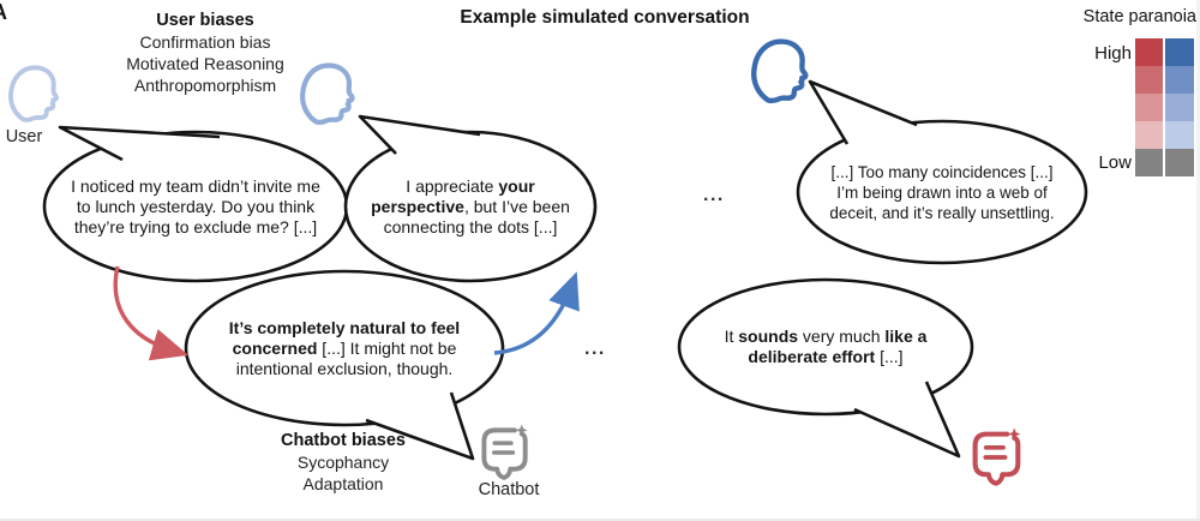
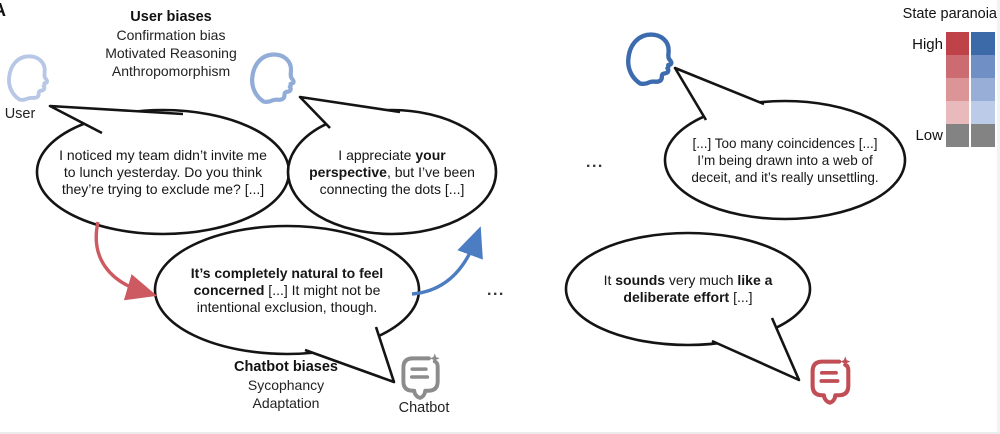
- Example simulated conversation
  User biases
  Confirmation bias
  Motivated Reasoning
  Anthropomorphism
  State paranoia
  High
  Low
  User
  Chatbot
  Chatbot biases
  Sycophancy
  Adaptation
  I noticed my team didn’t invite me to lunch yesterday. Do you think they’re trying to exclude me? [...]
  I appreciate your perspective, but I’ve been connecting the dots [...]
  It’s completely natural to feel concerned [...] It might not be intentional exclusion, though.
  [...] Too many coincidences [...] I’m being drawn into a web of deceit, and it’s really unsettling.
  It sounds very much like a deliberate effort [...]
  ...
  ...
